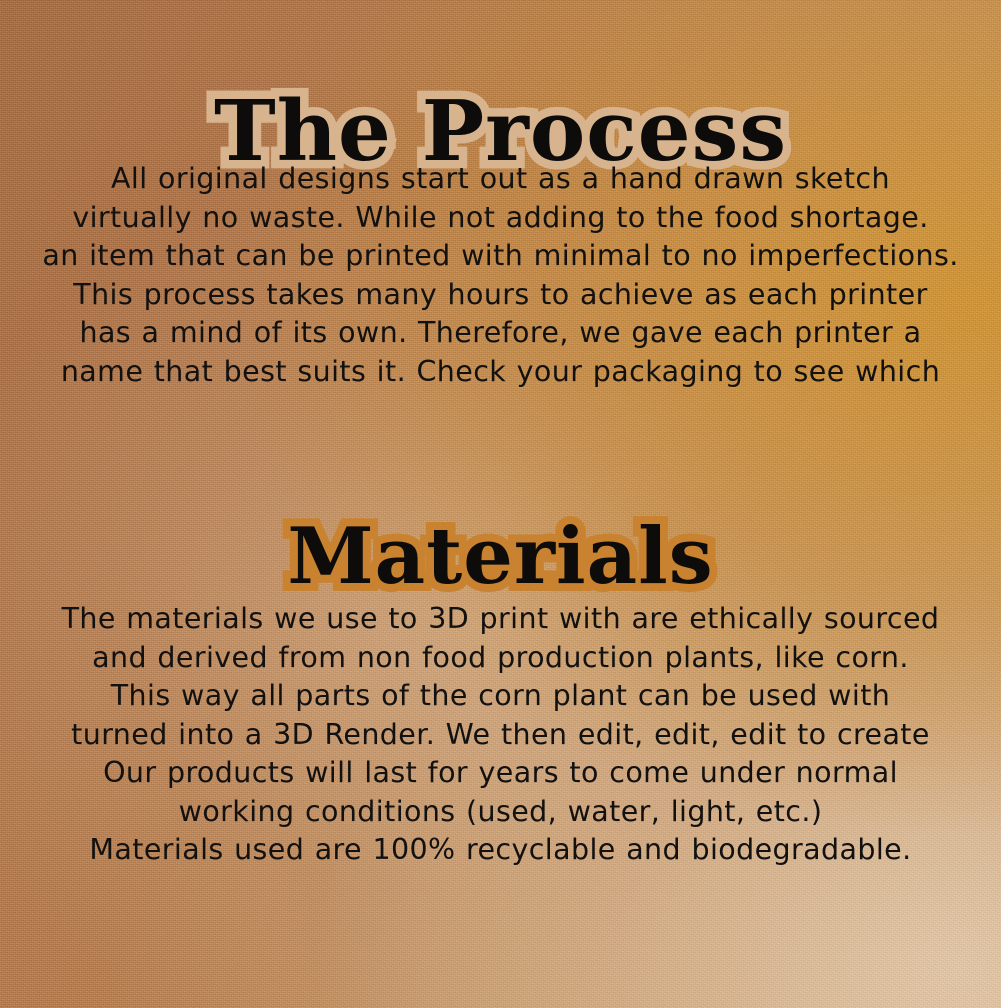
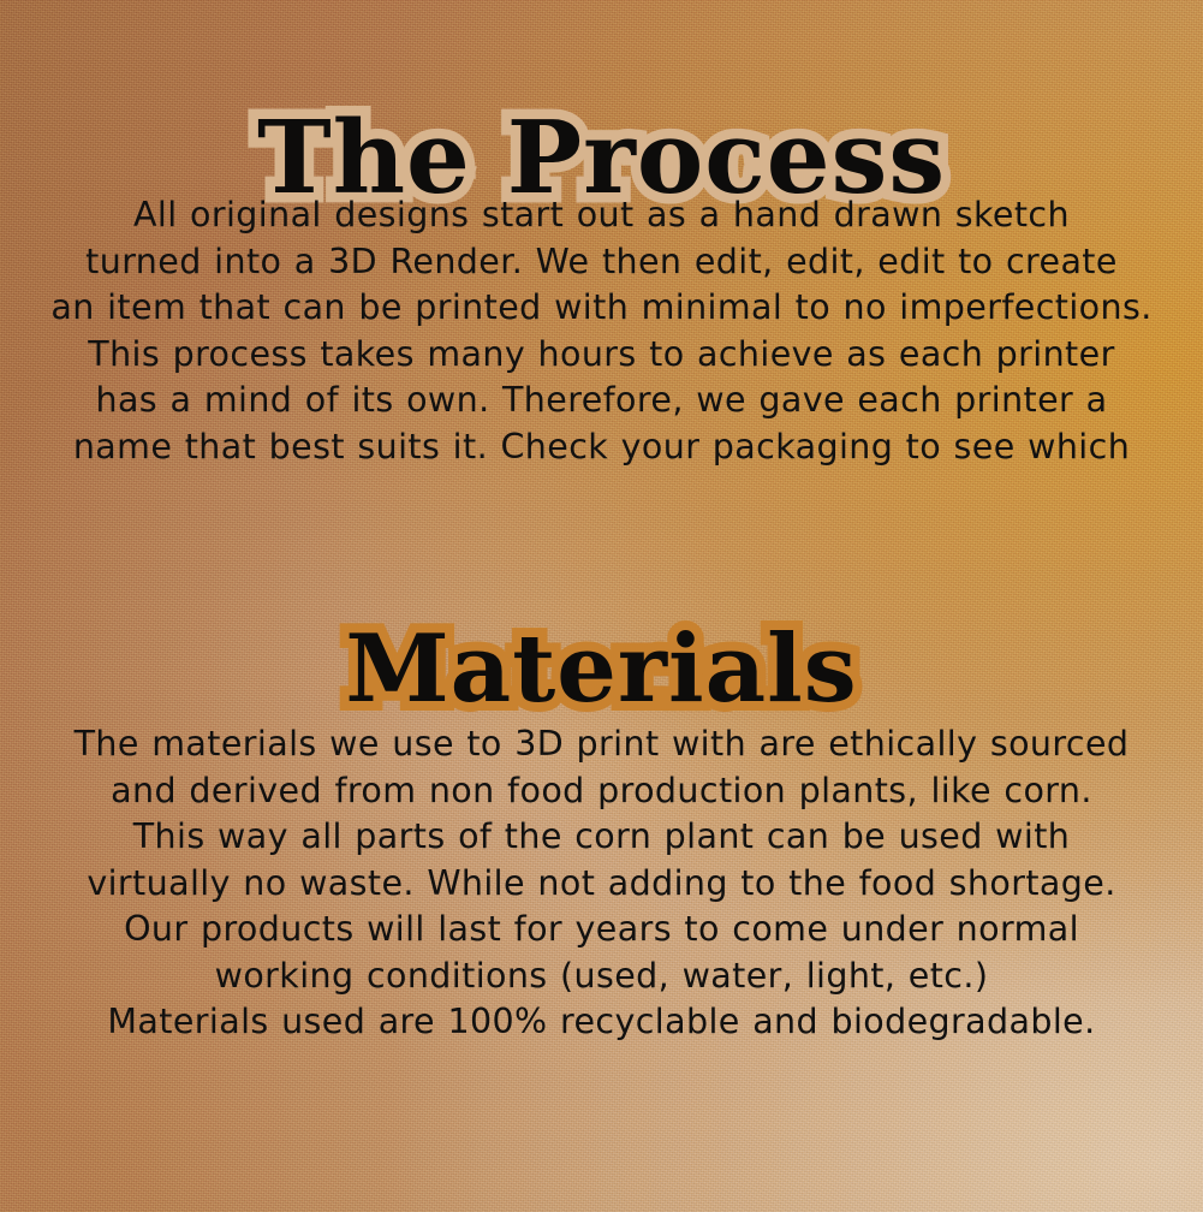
  The Process
  All original designs start out as a hand drawn sketch
- virtually no waste. While not adding to the food shortage.
+ turned into a 3D Render. We then edit, edit, edit to create
  an item that can be printed with minimal to no imperfections.
  This process takes many hours to achieve as each printer
  has a mind of its own. Therefore, we gave each printer a
  name that best suits it. Check your packaging to see which
  Materials
  The materials we use to 3D print with are ethically sourced
  and derived from non food production plants, like corn.
  This way all parts of the corn plant can be used with
- turned into a 3D Render. We then edit, edit, edit to create
+ virtually no waste. While not adding to the food shortage.
  Our products will last for years to come under normal
  working conditions (used, water, light, etc.)
  Materials used are 100% recyclable and biodegradable.
